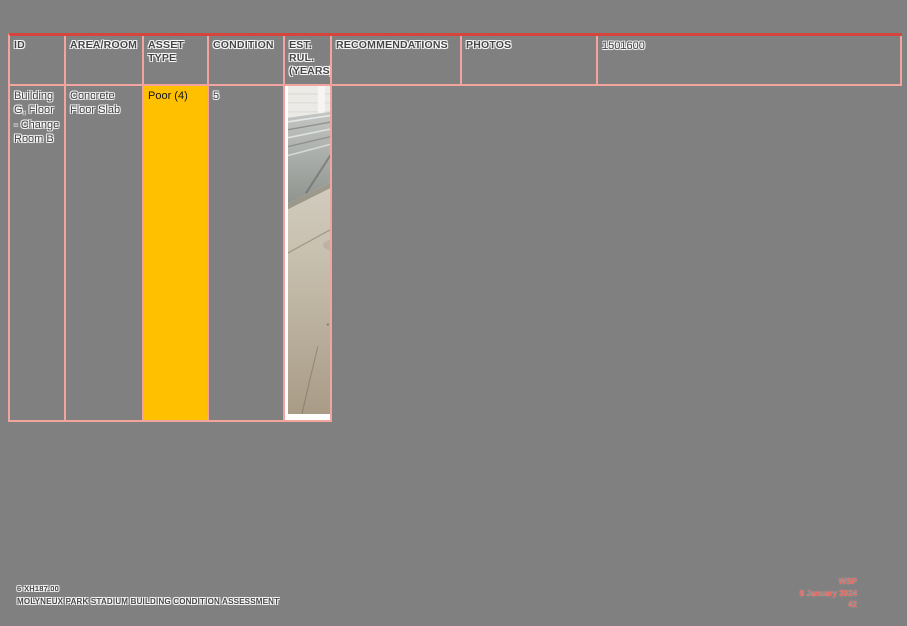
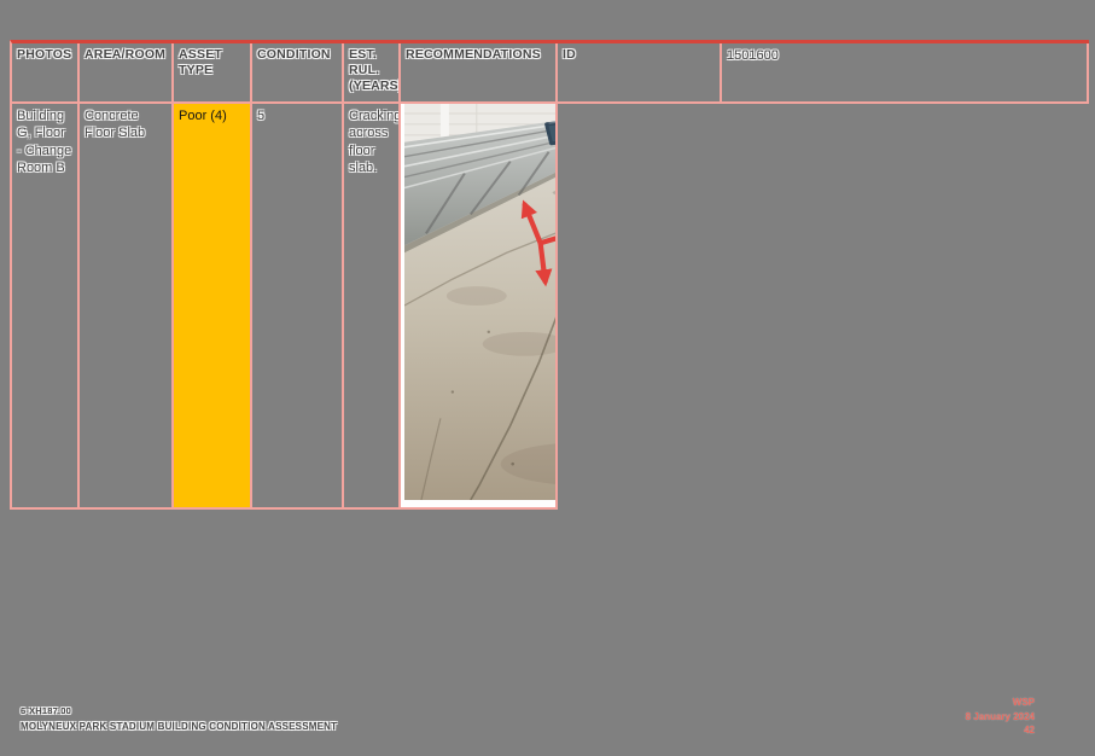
- ID
+ PHOTOS
  AREA/ROOM
  ASSET TYPE
  CONDITION
  EST. RUL. (YEARS
  RECOMMENDATIONS
- PHOTOS
+ ID
  1501600
  Building G, Floor - Change Room B
  Concrete Floor Slab
  Poor (4)
  5
+ Cracking across floor slab.
  6-XH187.00
  MOLYNEUX PARK STADIUM BUILDING CONDITION ASSESSMENT
  WSP
  8 January 2024
  42
